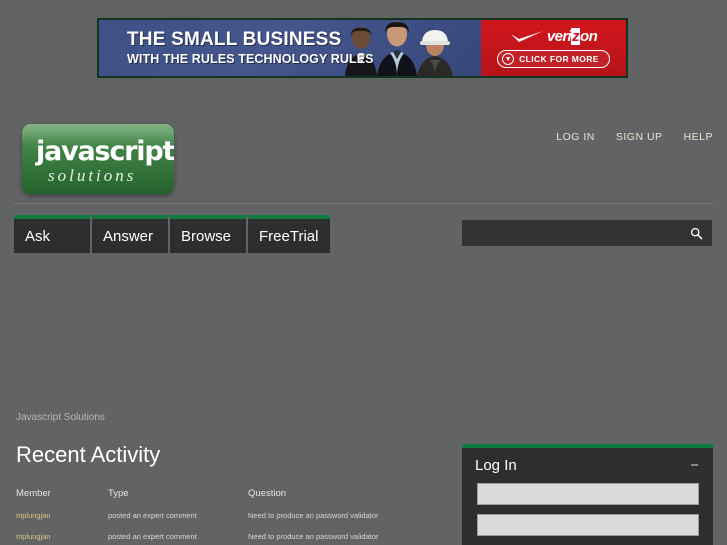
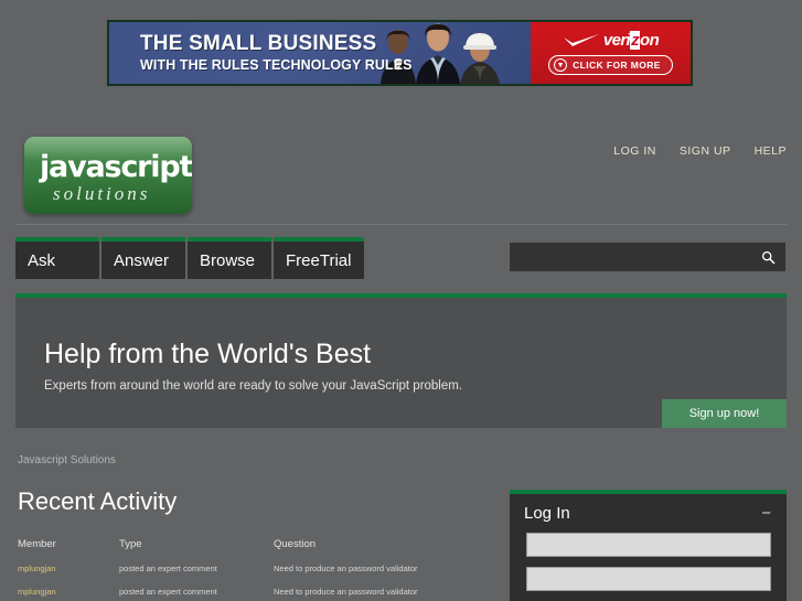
  THE SMALL BUSINESS
  WITH THE RULES TECHNOLOGY RULES
  verizon
  CLICK FOR MORE
  javascript
  solutions
  LOG IN
  SIGN UP
  HELP
  Ask
  Answer
  Browse
  FreeTrial
+ Help from the World's Best
+ Experts from around the world are ready to solve your JavaScript problem.
+ Sign up now!
  Javascript Solutions
  Recent Activity
  Member	Type	Question
  mplungjan	posted an expert comment	Need to produce an password validator
  mplungjan	posted an expert comment	Need to produce an password validator
  Log In
  −
